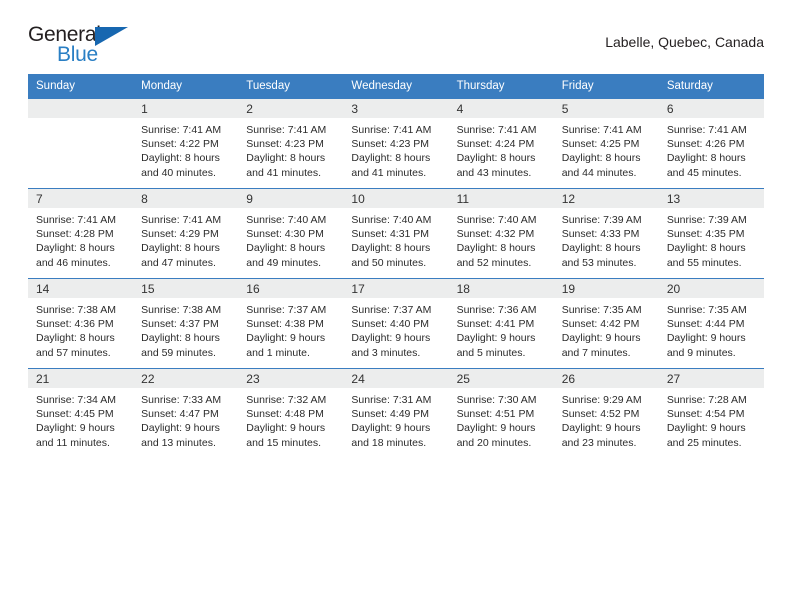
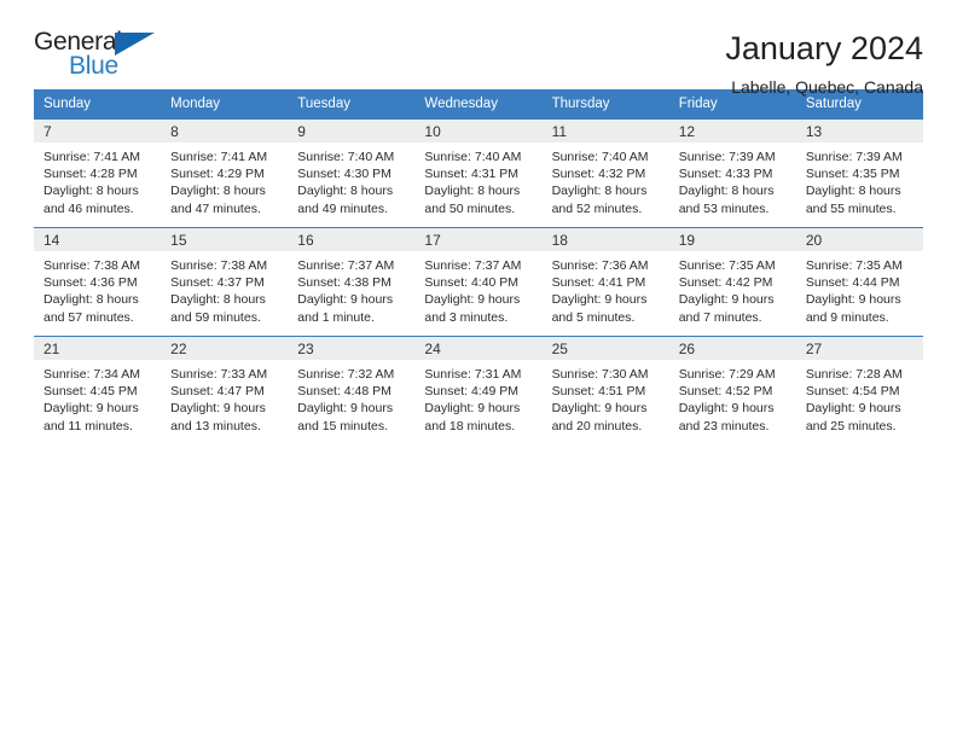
  General
  Blue
+ January 2024
  Labelle, Quebec, Canada
  Sunday	Monday	Tuesday	Wednesday	Thursday	Friday	Saturday
- 	1Sunrise: 7:41 AMSunset: 4:22 PMDaylight: 8 hoursand 40 minutes.	2Sunrise: 7:41 AMSunset: 4:23 PMDaylight: 8 hoursand 41 minutes.	3Sunrise: 7:41 AMSunset: 4:23 PMDaylight: 8 hoursand 41 minutes.	4Sunrise: 7:41 AMSunset: 4:24 PMDaylight: 8 hoursand 43 minutes.	5Sunrise: 7:41 AMSunset: 4:25 PMDaylight: 8 hoursand 44 minutes.	6Sunrise: 7:41 AMSunset: 4:26 PMDaylight: 8 hoursand 45 minutes.
  7Sunrise: 7:41 AMSunset: 4:28 PMDaylight: 8 hoursand 46 minutes.	8Sunrise: 7:41 AMSunset: 4:29 PMDaylight: 8 hoursand 47 minutes.	9Sunrise: 7:40 AMSunset: 4:30 PMDaylight: 8 hoursand 49 minutes.	10Sunrise: 7:40 AMSunset: 4:31 PMDaylight: 8 hoursand 50 minutes.	11Sunrise: 7:40 AMSunset: 4:32 PMDaylight: 8 hoursand 52 minutes.	12Sunrise: 7:39 AMSunset: 4:33 PMDaylight: 8 hoursand 53 minutes.	13Sunrise: 7:39 AMSunset: 4:35 PMDaylight: 8 hoursand 55 minutes.
  14Sunrise: 7:38 AMSunset: 4:36 PMDaylight: 8 hoursand 57 minutes.	15Sunrise: 7:38 AMSunset: 4:37 PMDaylight: 8 hoursand 59 minutes.	16Sunrise: 7:37 AMSunset: 4:38 PMDaylight: 9 hoursand 1 minute.	17Sunrise: 7:37 AMSunset: 4:40 PMDaylight: 9 hoursand 3 minutes.	18Sunrise: 7:36 AMSunset: 4:41 PMDaylight: 9 hoursand 5 minutes.	19Sunrise: 7:35 AMSunset: 4:42 PMDaylight: 9 hoursand 7 minutes.	20Sunrise: 7:35 AMSunset: 4:44 PMDaylight: 9 hoursand 9 minutes.
- 21Sunrise: 7:34 AMSunset: 4:45 PMDaylight: 9 hoursand 11 minutes.	22Sunrise: 7:33 AMSunset: 4:47 PMDaylight: 9 hoursand 13 minutes.	23Sunrise: 7:32 AMSunset: 4:48 PMDaylight: 9 hoursand 15 minutes.	24Sunrise: 7:31 AMSunset: 4:49 PMDaylight: 9 hoursand 18 minutes.	25Sunrise: 7:30 AMSunset: 4:51 PMDaylight: 9 hoursand 20 minutes.	26Sunrise: 9:29 AMSunset: 4:52 PMDaylight: 9 hoursand 23 minutes.	27Sunrise: 7:28 AMSunset: 4:54 PMDaylight: 9 hoursand 25 minutes.
+ 21Sunrise: 7:34 AMSunset: 4:45 PMDaylight: 9 hoursand 11 minutes.	22Sunrise: 7:33 AMSunset: 4:47 PMDaylight: 9 hoursand 13 minutes.	23Sunrise: 7:32 AMSunset: 4:48 PMDaylight: 9 hoursand 15 minutes.	24Sunrise: 7:31 AMSunset: 4:49 PMDaylight: 9 hoursand 18 minutes.	25Sunrise: 7:30 AMSunset: 4:51 PMDaylight: 9 hoursand 20 minutes.	26Sunrise: 7:29 AMSunset: 4:52 PMDaylight: 9 hoursand 23 minutes.	27Sunrise: 7:28 AMSunset: 4:54 PMDaylight: 9 hoursand 25 minutes.
